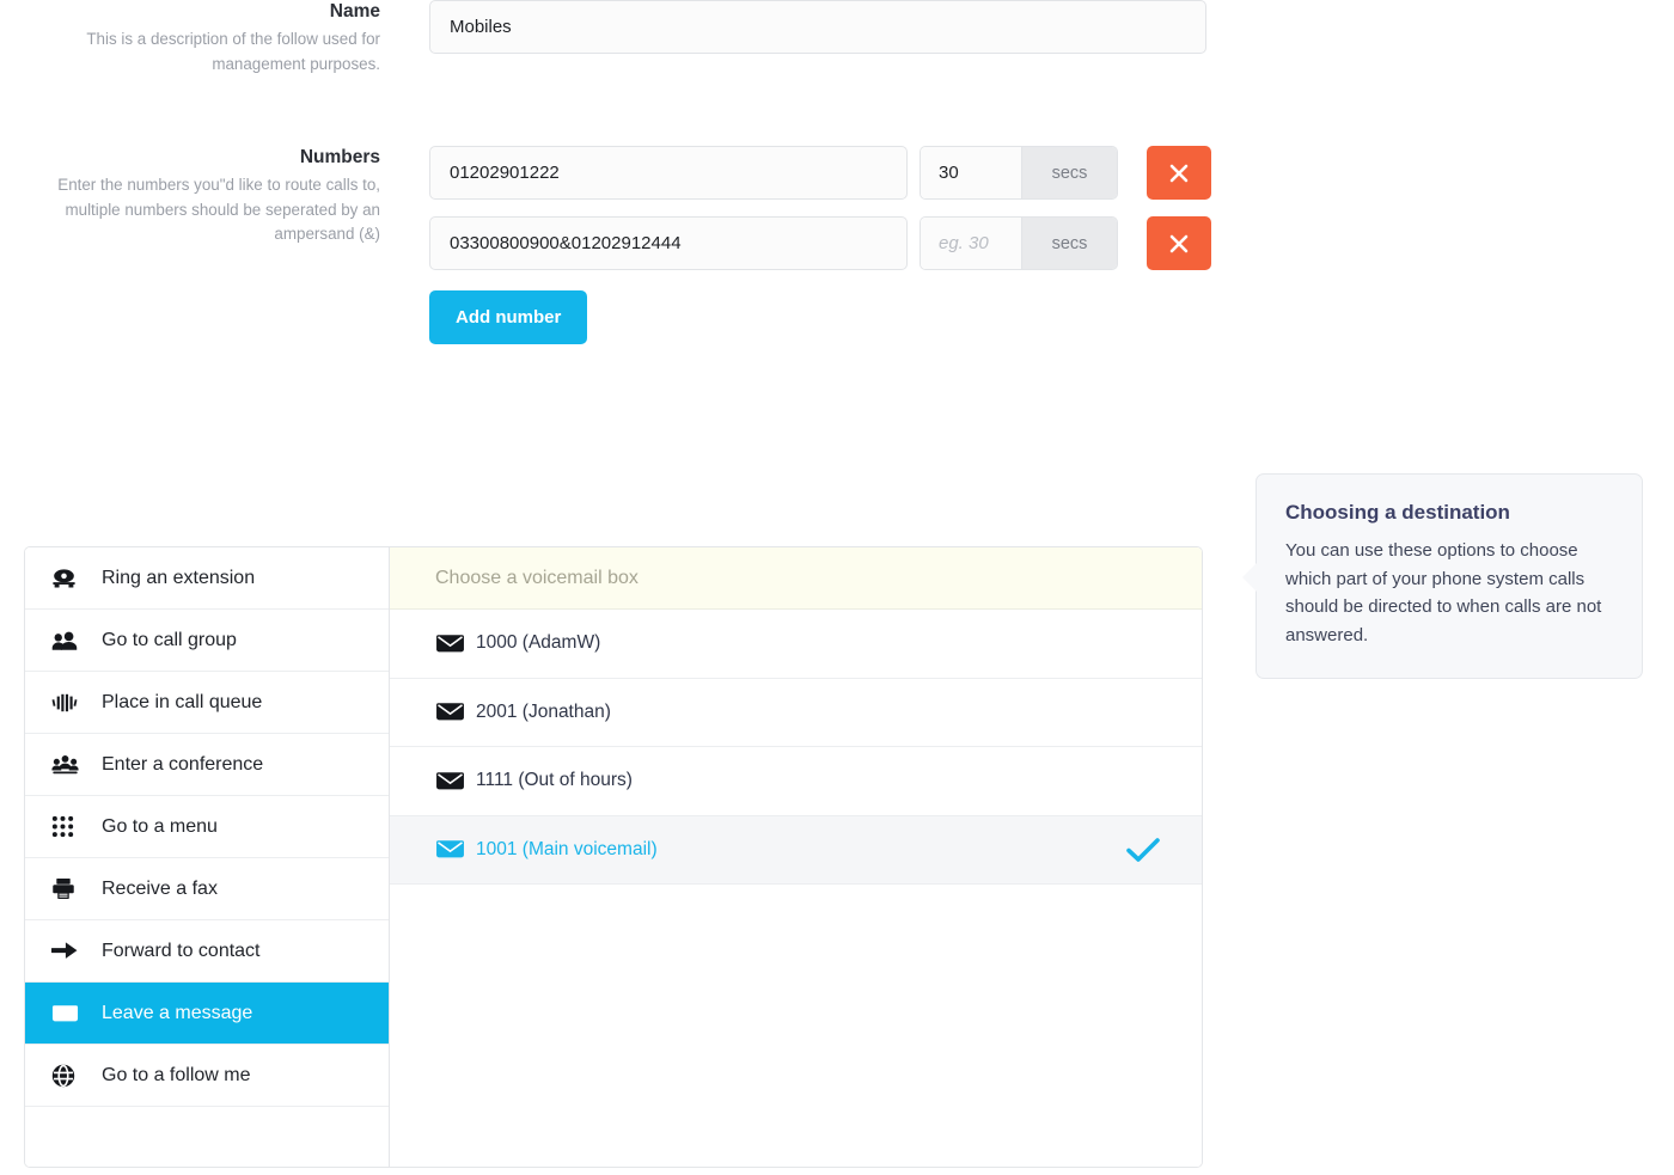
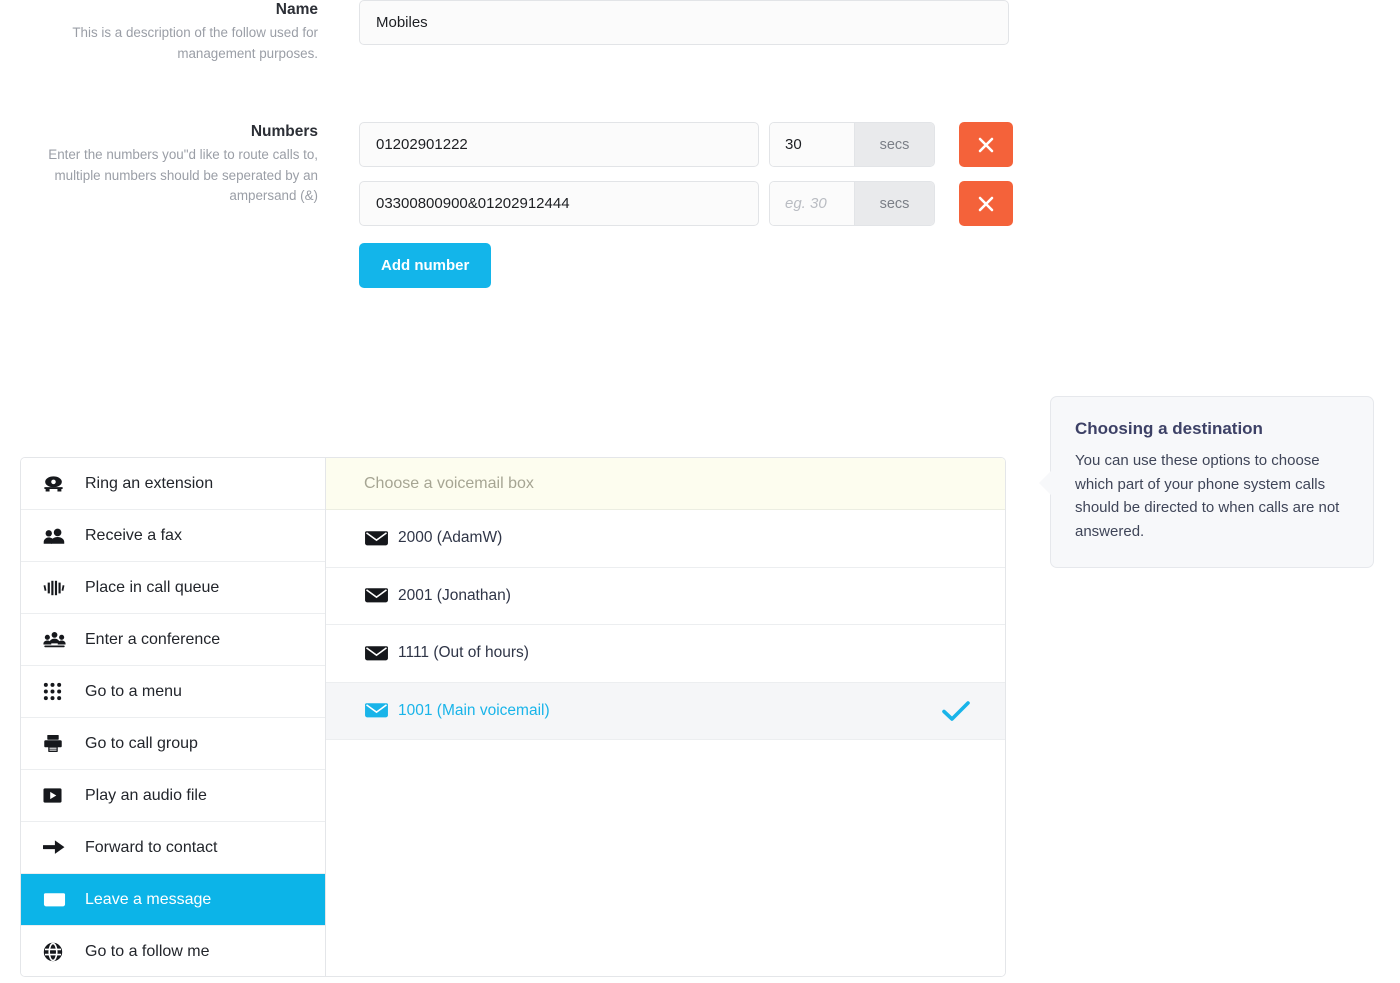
  Name
  This is a description of the follow used for management purposes.
  Mobiles
  Numbers
  Enter the numbers you"d like to route calls to, multiple numbers should be seperated by an ampersand (&)
  01202901222
  30
  secs
  03300800900&01202912444
  eg. 30
  secs
  Add number
  Ring an extension
- Go to call group
+ Receive a fax
  Place in call queue
  Enter a conference
  Go to a menu
- Receive a fax
+ Go to call group
+ Play an audio file
  Forward to contact
  Leave a message
  Go to a follow me
  Choose a voicemail box
- 1000 (AdamW)
+ 2000 (AdamW)
  2001 (Jonathan)
  1111 (Out of hours)
  1001 (Main voicemail)
  Choosing a destination
  You can use these options to choose which part of your phone system calls should be directed to when calls are not answered.
